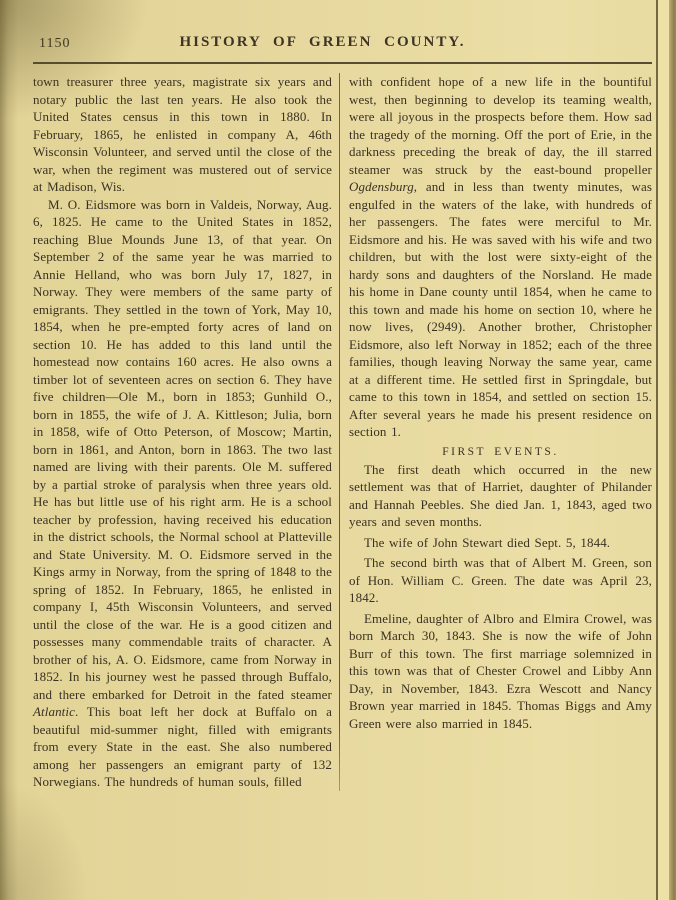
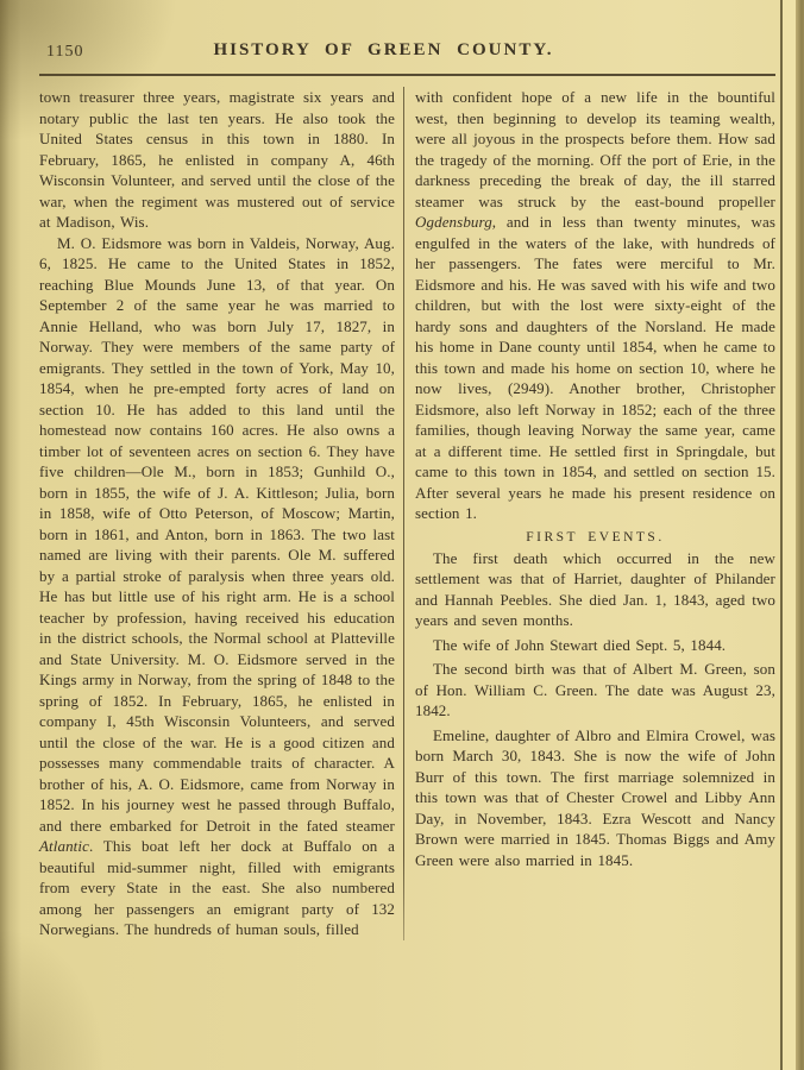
  HISTORY OF GREEN COUNTY.
  years, magistrate six years and st ten years. He also took the s in this town in 1880. In February, 1865, he enlisted in company A, 46th Wisconsin Volunteer, and served until the close of the war, when the regiment was mustered out of service at Madison, Wis.
  M. O. Eidsmore was born in Valdeis, Norway, Aug. 6, 1825. He came to the United States in 1852, reaching Blue Mounds June 13, of that year. On September 2 of the same year he was married to Annie Helland, who was born July 17, 1827, in Norway. They were members of the same party of emigrants. They settled in the town of York, May 10, 1854, when he pre-empted forty acres of land on section 10. He has added to this land until the homestead now contains 160 acres. He also owns a timber lot of seventeen acres on section 6. They have five children—Ole M., born in 1853; Gunhild O., born in 1855, the wife of J. A. Kittleson; Julia, born in 1858, wife of Otto Peterson, of Moscow; Martin, born in 1861, and Anton, born in 1863. The two last named are living with their parents. Ole M. suffered by a partial stroke of paralysis when three years old. He has but little use of his right arm. He is a school teacher by profession, having received his education in the district schools, the Normal school at Platteville and State University. M. O. Eidsmore served in the Kings army in Norway, from the spring of 1848 to the spring of 1852. In February, 1865, he enlisted in company I, 45th Wisconsin Volunteers, and served until the close of the war. He is a good citizen and possesses many commendable traits of character. A brother of his, A. O. Eidsmore, came from Norway in 1852. In his journey west he passed through Buffalo, and there embarked for Detroit in the fated steamer Atlantic. This boat left her dock at Buffalo on a beautiful mid-summer night, filled with emigrants from every State in the east. She also numbered among her passengers an emigrant party of 132 s. The hundreds of human souls, filled
  with confident hope of a new life in the bountiful west, then beginning to develop its teaming wealth, were all joyous in the prospects before them. How sad the tragedy of the morning. Off the port of Erie, in the darkness preceding the break of day, the ill starred steamer was struck by the east-bound propeller Ogdensburg, and in less than twenty minutes, was engulfed in the waters of the lake, with hundreds of her passengers. The fates were merciful to Mr. Eidsmore and his. He was saved with his wife and two children, but with the lost were sixty-eight of the hardy sons and daughters of the Norsland. He made his home in Dane county until 1854, when he came to this town and made his home on section 10, where he now lives, (2949). Another brother, Christopher Eidsmore, also left Norway in 1852; each of the three families, though leaving Norway the same year, came at a different time. He settled first in Springdale, but came to this town in 1854, and settled on section 15. After several years he made his present residence on section 1.
  FIRST EVENTS.
  The first death which occurred in the new settlement was that of Harriet, daughter of Philander and Hannah Peebles. She died Jan. 1, 1843, aged two years and seven months.
  The wife of John Stewart died Sept. 5, 1844.
- The second birth was that of Albert M. Green, son of Hon. William C. Green. The date was April 23, 1842.
+ The second birth was that of Albert M. Green, son of Hon. William C. Green. The date was August 23, 1842.
- Emeline, daughter of Albro and Elmira Crowel, was born March 30, 1843. She is now the wife of John Burr of this town. The first marriage solemnized in this town was that of Chester Crowel and Libby Ann Day, in November, 1843. Ezra Wescott and Nancy Brown year married in 1845. Thomas Biggs and Amy Green were also married in 1845.
+ Emeline, daughter of Albro and Elmira Crowel, was born March 30, 1843. She is now the wife of John Burr of this town. The first marriage solemnized in this town was that of Chester Crowel and Libby Ann Day, in November, 1843. Ezra Wescott and Nancy Brown were married in 1845. Thomas Biggs and Amy Green were also married in 1845.
